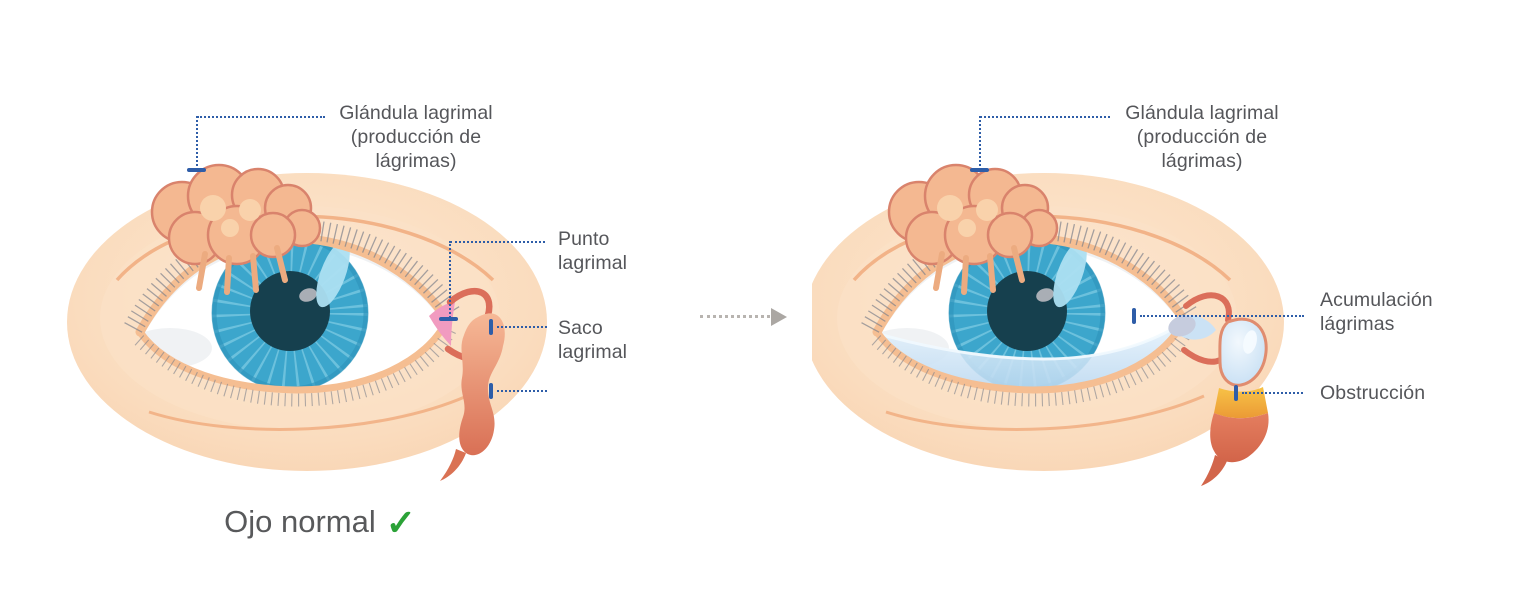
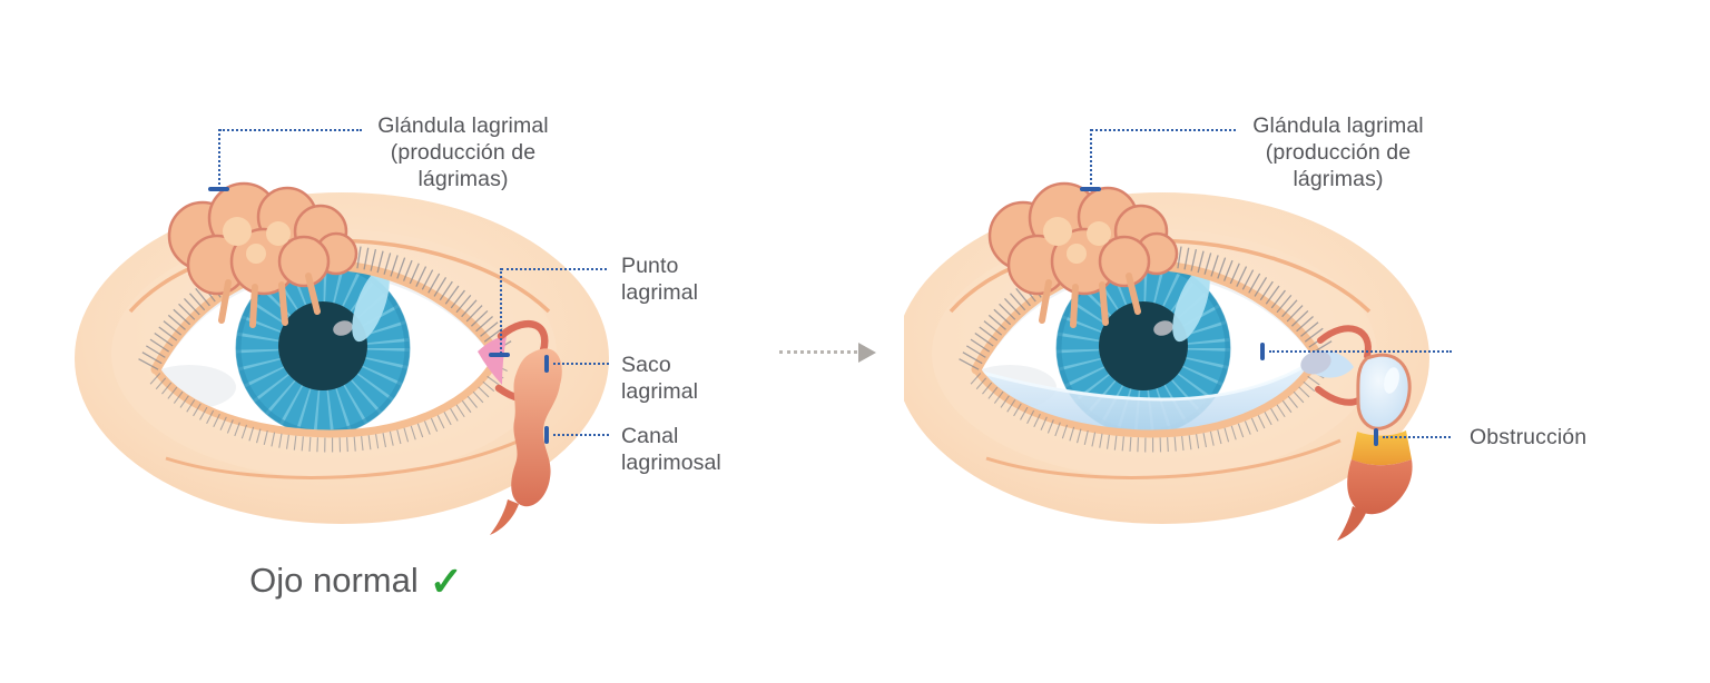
  Glándula lagrimal
  (producción de
  lágrimas)
  Punto
  lagrimal
  Saco
  lagrimal
+ Canal
+ lagrimosal
  Glándula lagrimal
  (producción de
  lágrimas)
- Acumulación
- lágrimas
  Obstrucción
  Ojo normal ✓
